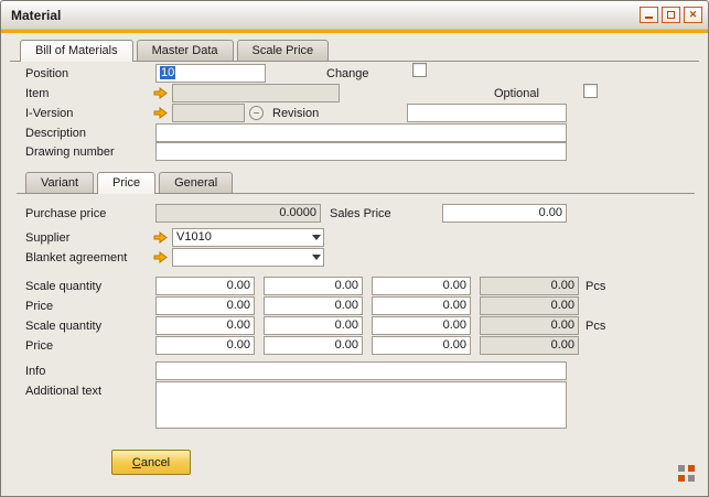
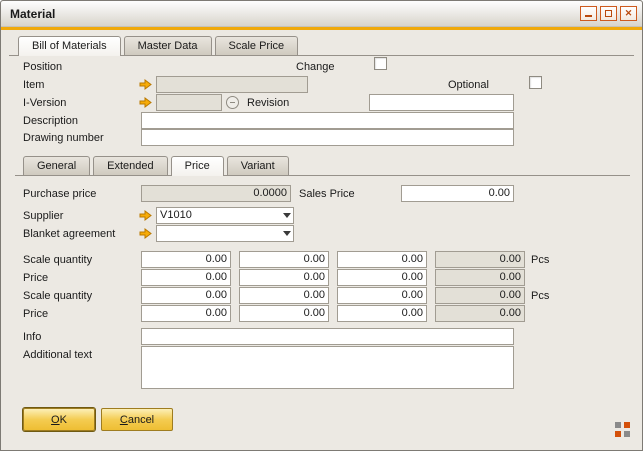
  Material
  Bill of Materials
  Master Data
  Scale Price
  Position
- 10
  Change
  Optional
  Item
  I-Version
  Revision
  Description
  Drawing number
- Variant
+ General
+ Extended
  Price
- General
+ Variant
  Purchase price
  0.0000
  Sales Price
  0.00
  Supplier
  V1010
  Blanket agreement
  Scale quantity
  0.00
  0.00
  0.00
  0.00
  Pcs
  Price
  0.00
  0.00
  0.00
  0.00
  Scale quantity
  0.00
  0.00
  0.00
  0.00
  Pcs
  Price
  0.00
  0.00
  0.00
  0.00
  Info
  Additional text
+ OK
  Cancel
